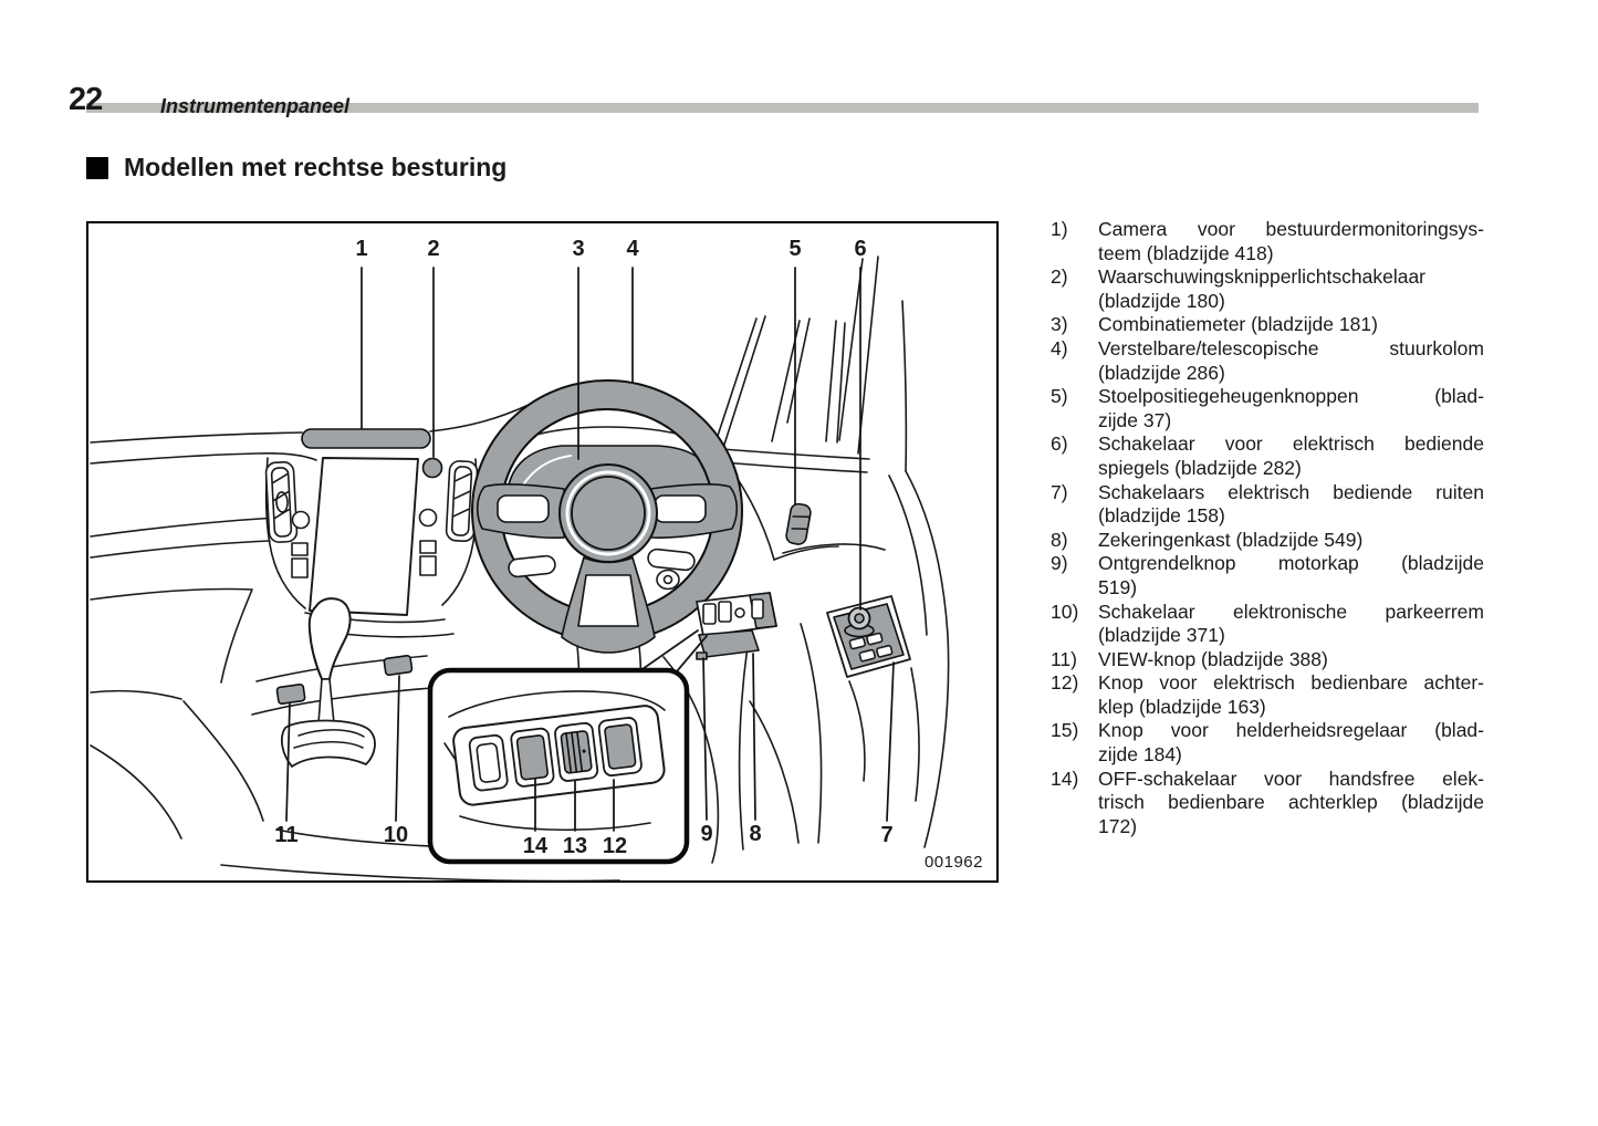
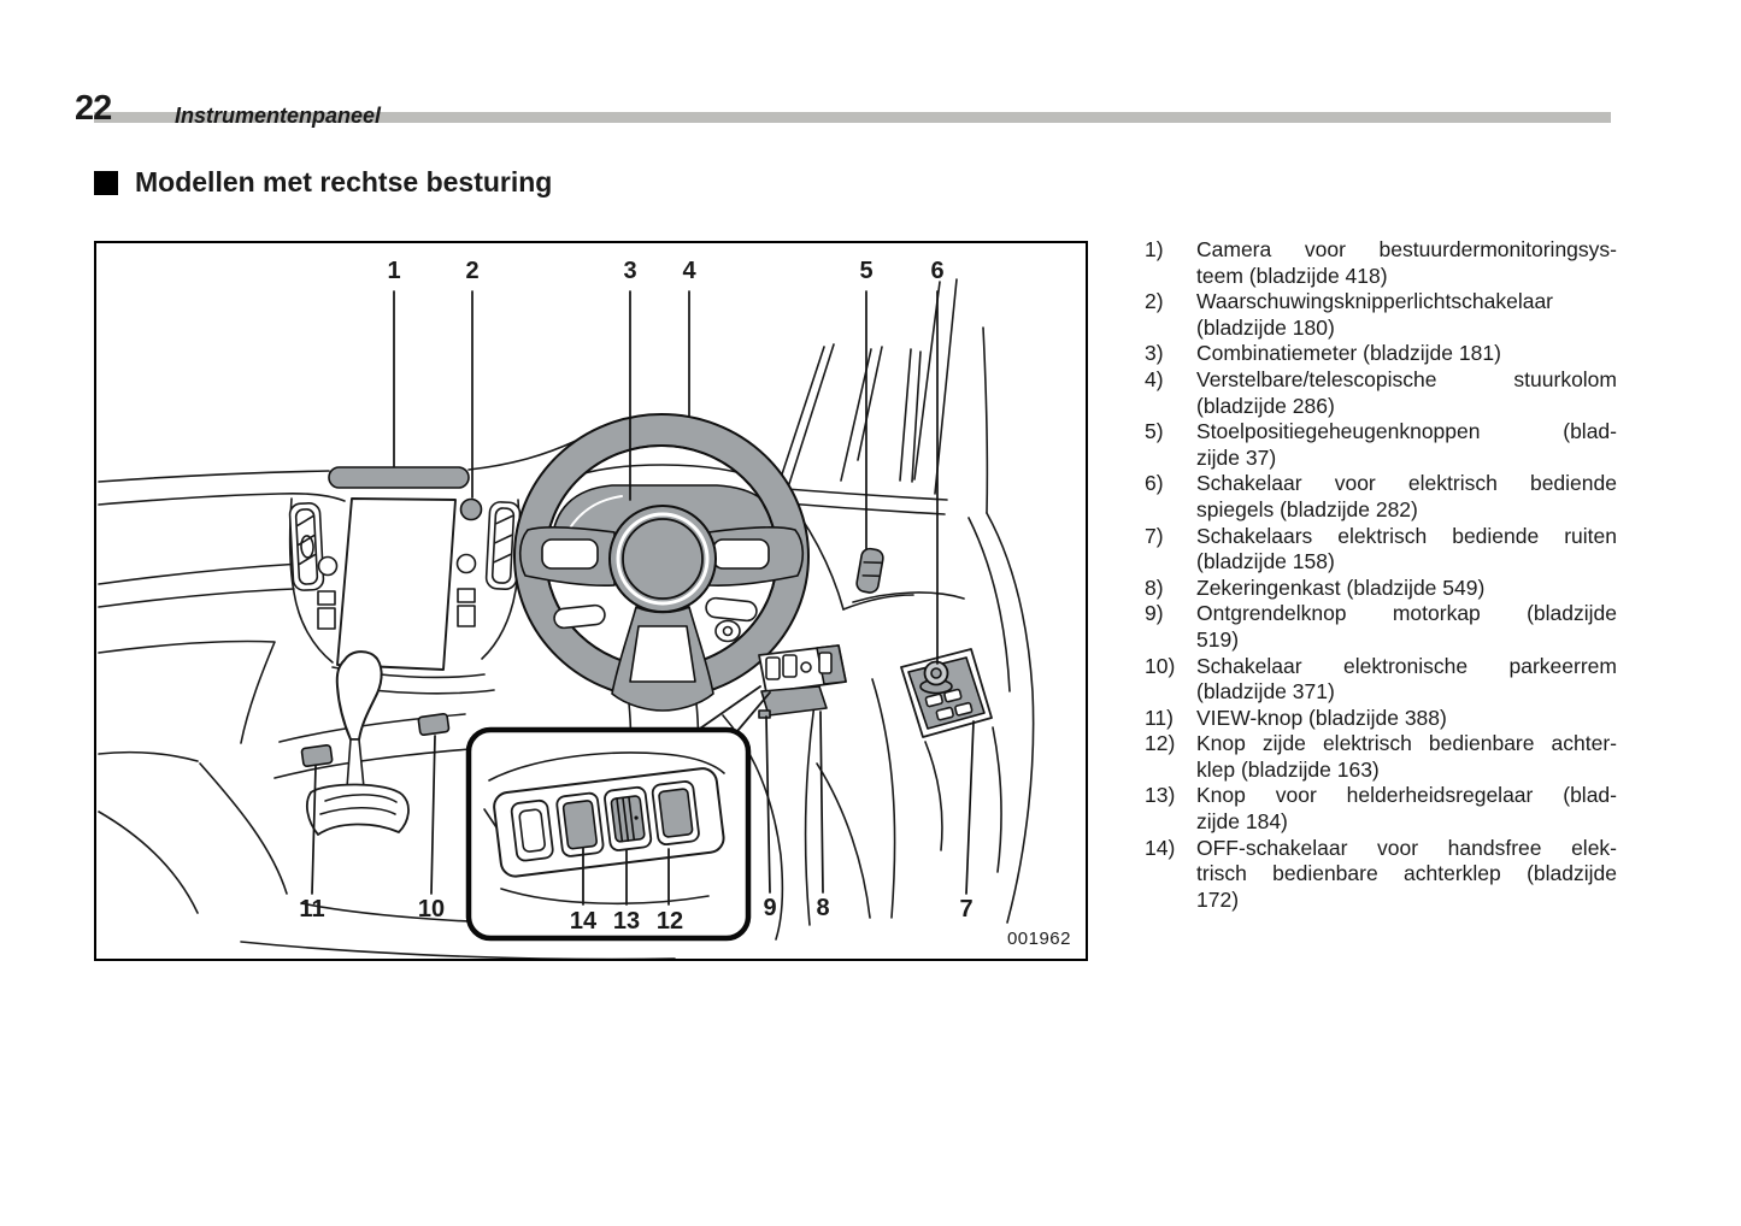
  22
  Instrumentenpaneel
  Modellen met rechtse besturing
  1
  2
  3
  4
  5
  6
  7
  8
  9
  10
  11
  12
  13
  14
  001962
  1)
  Camera voor bestuurdermonitoringsys-
  teem (bladzijde 418)
  2)
  Waarschuwingsknipperlichtschakelaar
  (bladzijde 180)
  3)
  Combinatiemeter (bladzijde 181)
  4)
  Verstelbare/telescopische stuurkolom
  (bladzijde 286)
  5)
  Stoelpositiegeheugenknoppen (blad-
  zijde 37)
  6)
  Schakelaar voor elektrisch bediende
  spiegels (bladzijde 282)
  7)
  Schakelaars elektrisch bediende ruiten
  (bladzijde 158)
  8)
  Zekeringenkast (bladzijde 549)
  9)
  Ontgrendelknop motorkap (bladzijde
  519)
  10)
  Schakelaar elektronische parkeerrem
  (bladzijde 371)
  11)
  VIEW-knop (bladzijde 388)
  12)
- Knop voor elektrisch bedienbare achter-
+ Knop zijde elektrisch bedienbare achter-
  klep (bladzijde 163)
- 15)
+ 13)
  Knop voor helderheidsregelaar (blad-
  zijde 184)
  14)
  OFF-schakelaar voor handsfree elek-
  trisch bedienbare achterklep (bladzijde
  172)
